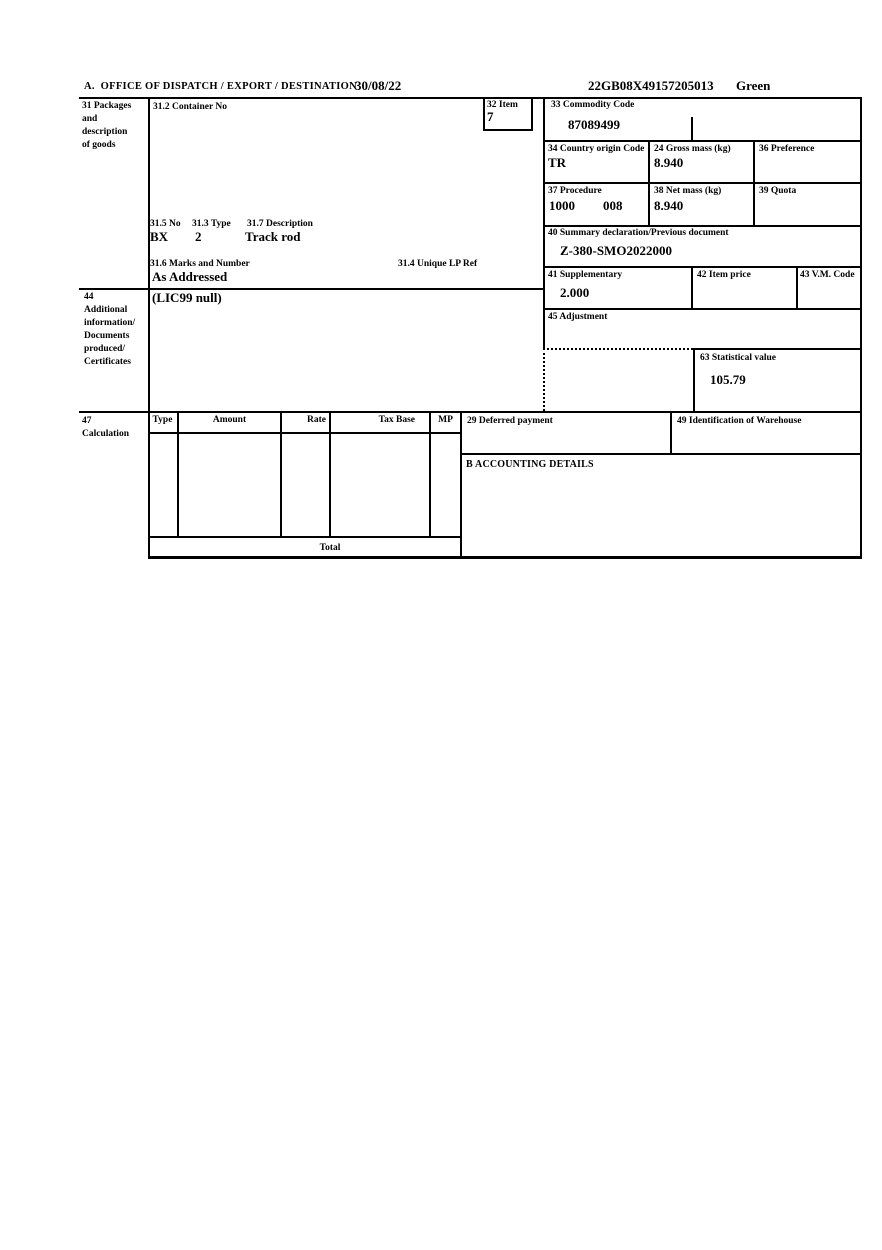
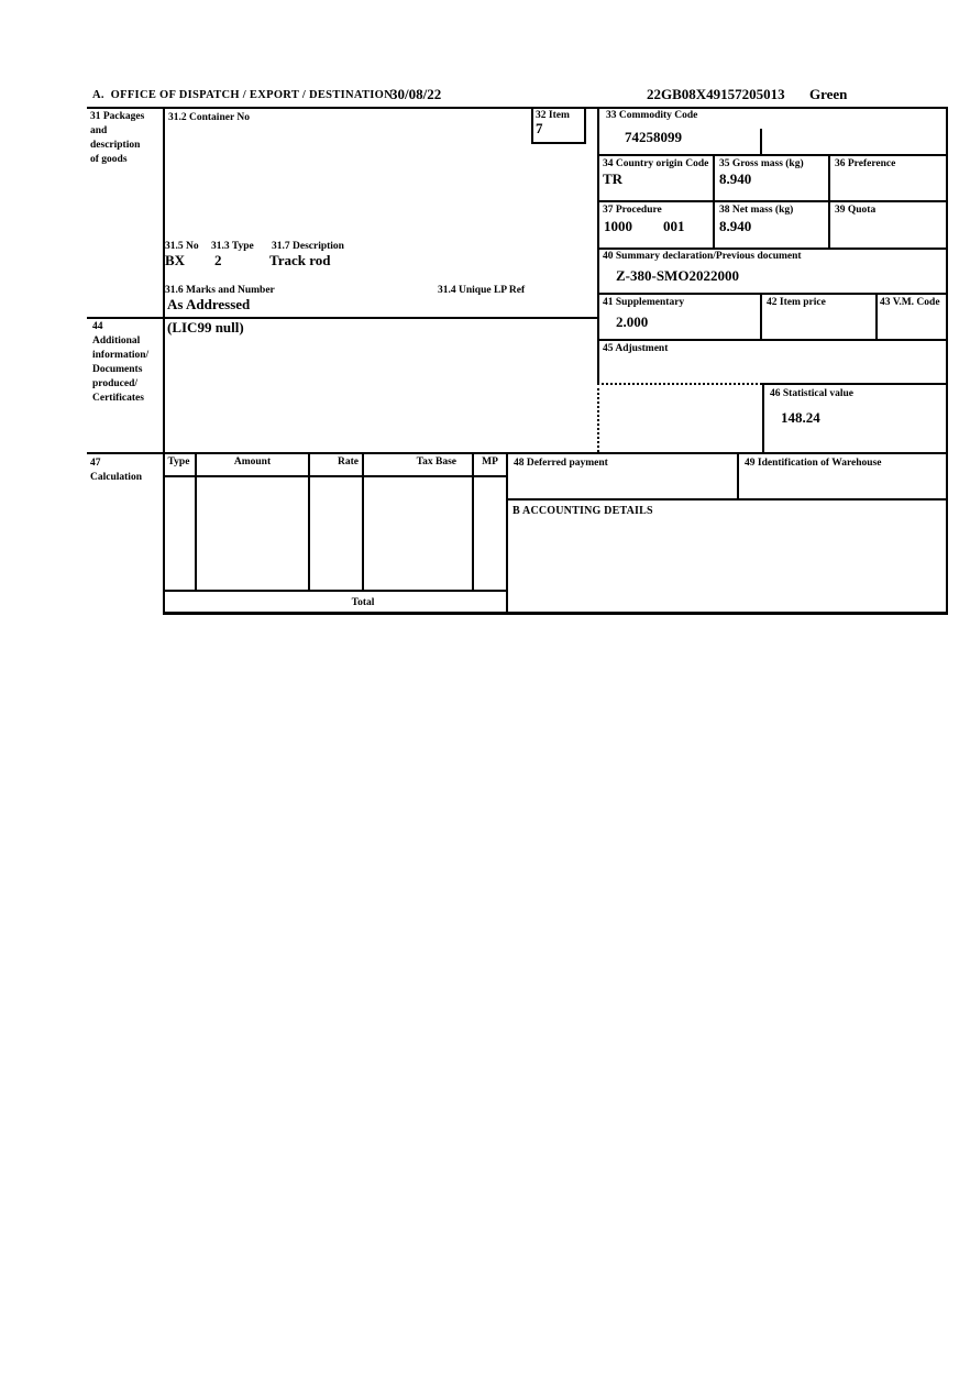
  A. OFFICE OF DISPATCH / EXPORT / DESTINATION
  30/08/22
  22GB08X49157205013
  Green
  31 Packages
  and
  description
  of goods
  44
  Additional
  information/
  Documents
  produced/
  Certificates
  47
  Calculation
  31.2 Container No
  31.5 No
  31.3 Type
  31.7 Description
  BX
  2
  Track rod
  31.6 Marks and Number
  31.4 Unique LP Ref
  As Addressed
  32 Item
  7
  33 Commodity Code
- 87089499
+ 74258099
  34 Country origin Code
  TR
- 24 Gross mass (kg)
+ 35 Gross mass (kg)
  8.940
  36 Preference
  37 Procedure
  1000
- 008
+ 001
  38 Net mass (kg)
  8.940
  39 Quota
  40 Summary declaration/Previous document
  Z-380-SMO2022000
  41 Supplementary
  2.000
  42 Item price
  43 V.M. Code
  (LIC99 null)
  45 Adjustment
- 63 Statistical value
+ 46 Statistical value
- 105.79
+ 148.24
  Type
  Amount
  Rate
  Tax Base
  MP
  Total
- 29 Deferred payment
+ 48 Deferred payment
  49 Identification of Warehouse
  B ACCOUNTING DETAILS
